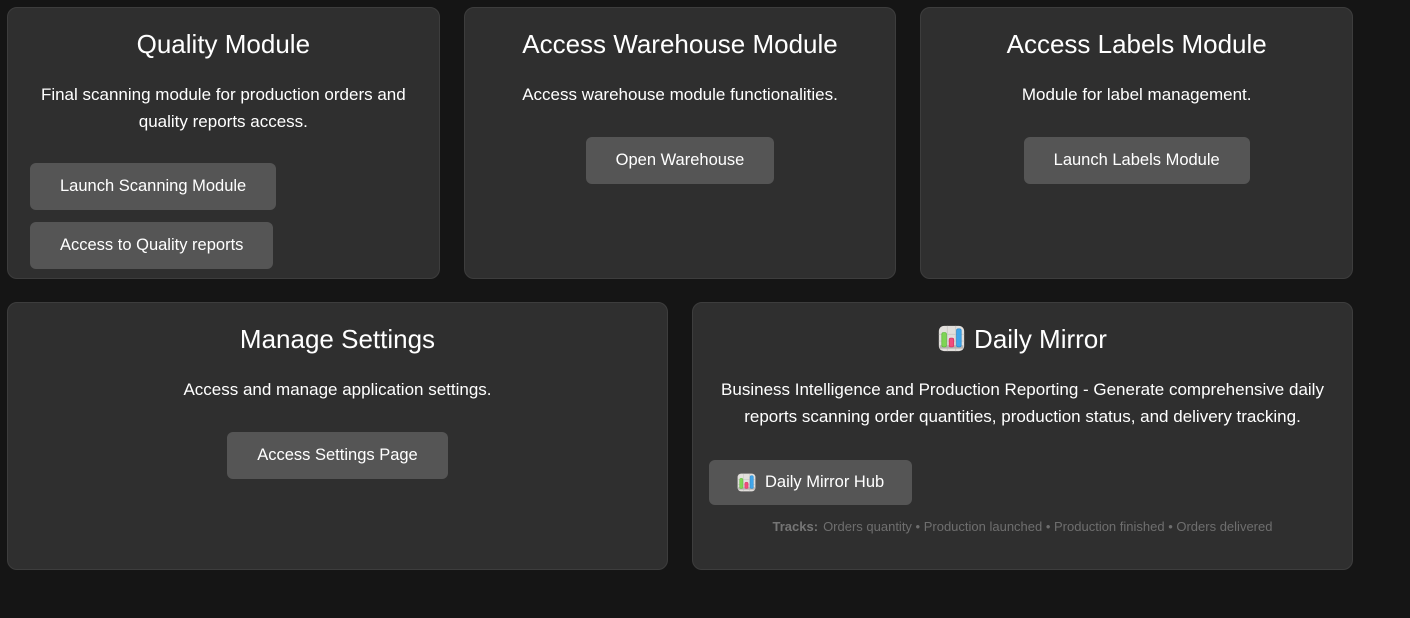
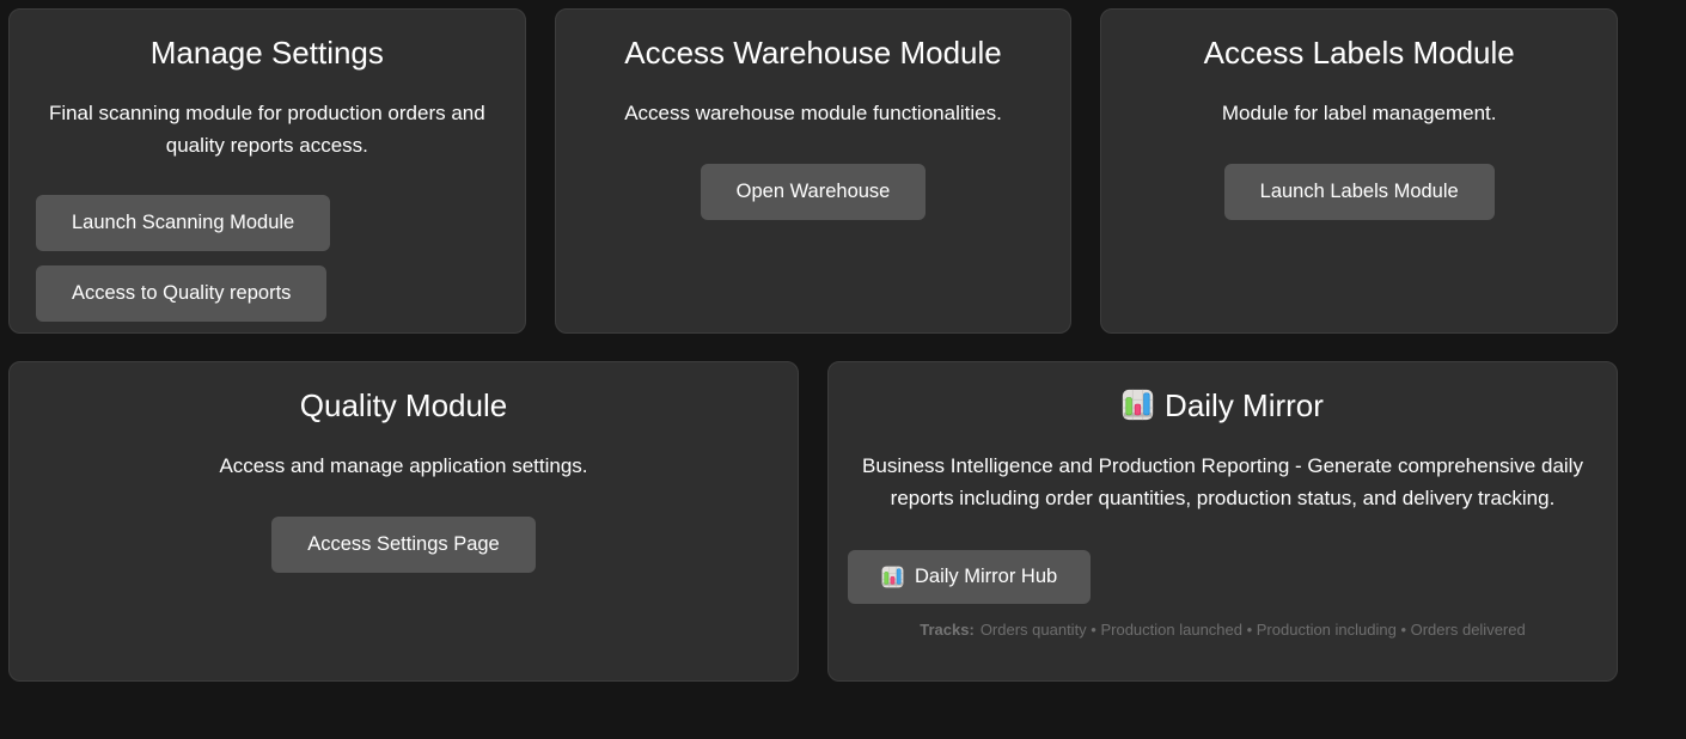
- Quality Module
+ Manage Settings
  Final scanning module for production orders and quality reports access.
  Launch Scanning Module
  Access to Quality reports
  Access Warehouse Module
  Access warehouse module functionalities.
  Open Warehouse
  Access Labels Module
  Module for label management.
  Launch Labels Module
- Manage Settings
+ Quality Module
  Access and manage application settings.
  Access Settings Page
  Daily Mirror
- Business Intelligence and Production Reporting - Generate comprehensive daily reports scanning order quantities, production status, and delivery tracking.
+ Business Intelligence and Production Reporting - Generate comprehensive daily reports including order quantities, production status, and delivery tracking.
  Daily Mirror Hub
- Tracks: Orders quantity • Production launched • Production finished • Orders delivered
+ Tracks: Orders quantity • Production launched • Production including • Orders delivered
